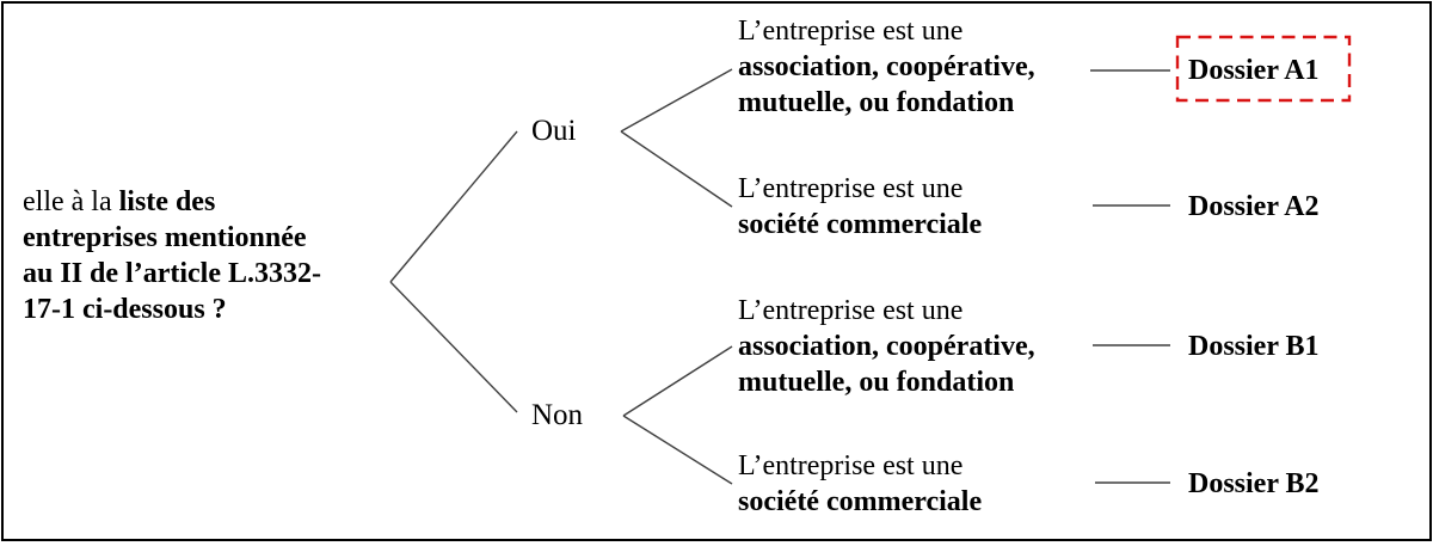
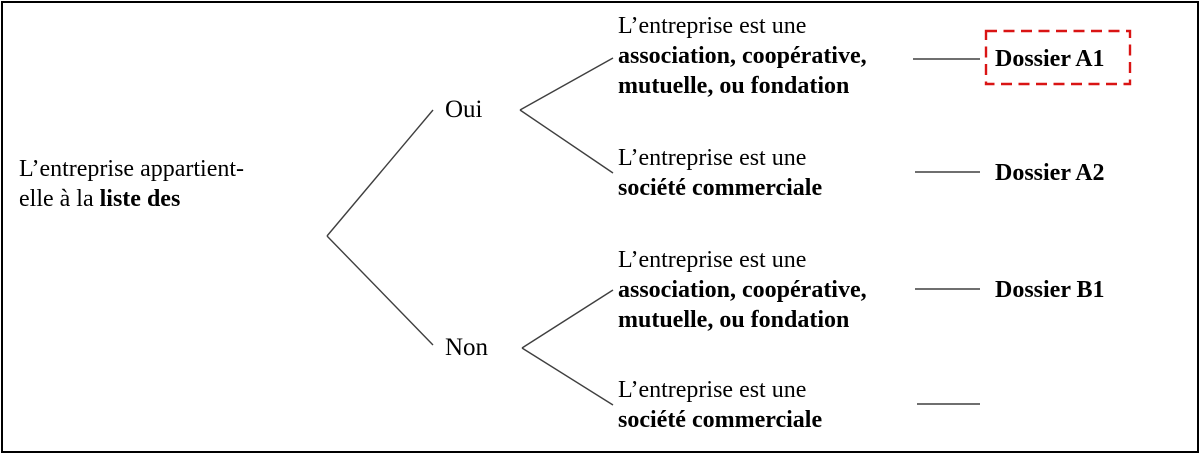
+ L’entreprise appartient-
  elle à la liste des
- entreprises mentionnée
- au II de l’article L.3332-
- 17-1 ci-dessous ?
  Oui
  Non
  L’entreprise est une
  association, coopérative,
  mutuelle, ou fondation
  L’entreprise est une
  société commerciale
  L’entreprise est une
  association, coopérative,
  mutuelle, ou fondation
  L’entreprise est une
  société commerciale
  Dossier A1
  Dossier A2
  Dossier B1
- Dossier B2
